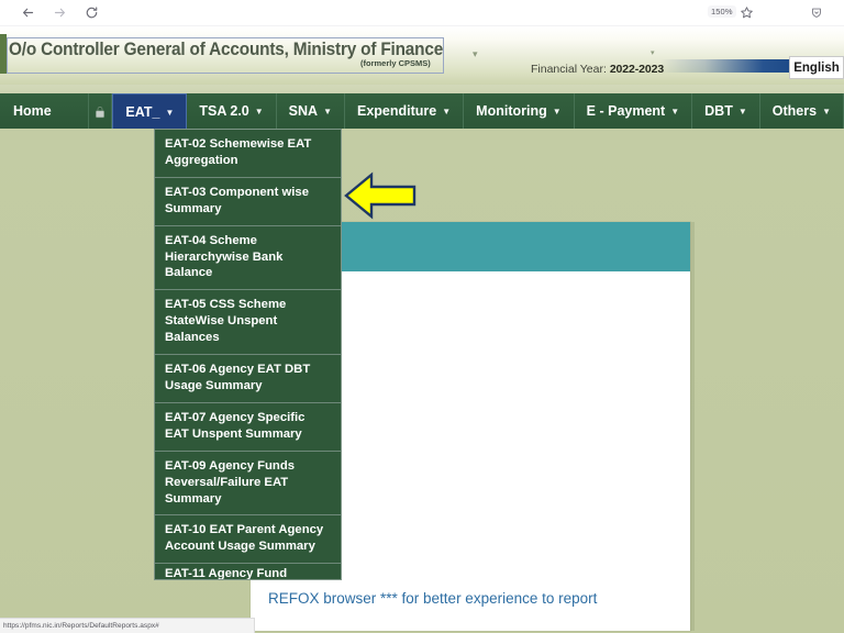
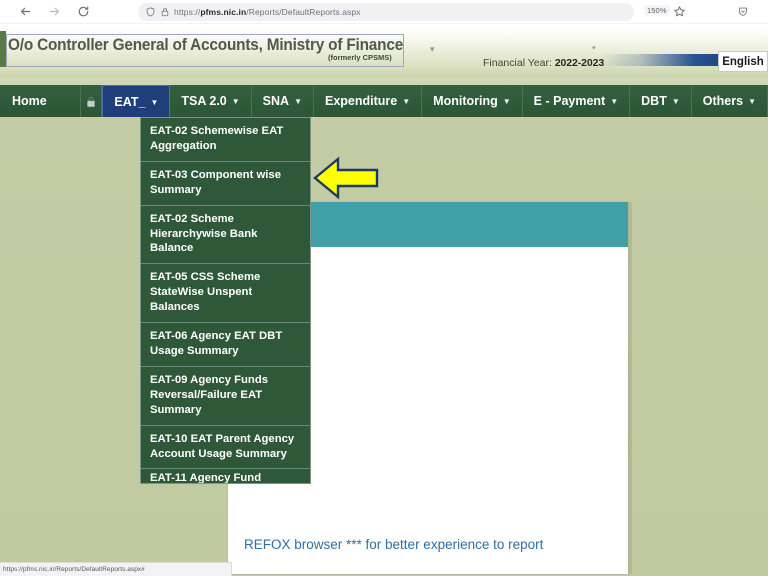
+ https://pfms.nic.in/Reports/DefaultReports.aspx
  150%
  O/o Controller General of Accounts, Ministry of Finance
  (formerly CPSMS)
  ▾
  Financial Year: 2022-202
  English
  Home
  EAT_
  ▼
  TSA 2.0
  ▼
  SNA
  ▼
  Expenditure
  ▼
  Monitoring
  ▼
  E - Payment
  ▼
  DBT
  ▼
  Others
  ▼
  REFOX browser *** for better experience to report
  EAT-02 Schemewise EAT Aggregation
  EAT-03 Component wise Summary
- EAT-04 Scheme Hierarchywise Bank Balance
+ EAT-02 Scheme Hierarchywise Bank Balance
  EAT-05 CSS Scheme StateWise Unspent Balances
  EAT-06 Agency EAT DBT Usage Summary
- EAT-07 Agency Specific EAT Unspent Summary
  EAT-09 Agency Funds Reversal/Failure EAT Summary
  EAT-10 EAT Parent Agency Account Usage Summary
  EAT-11 Agency Fund
